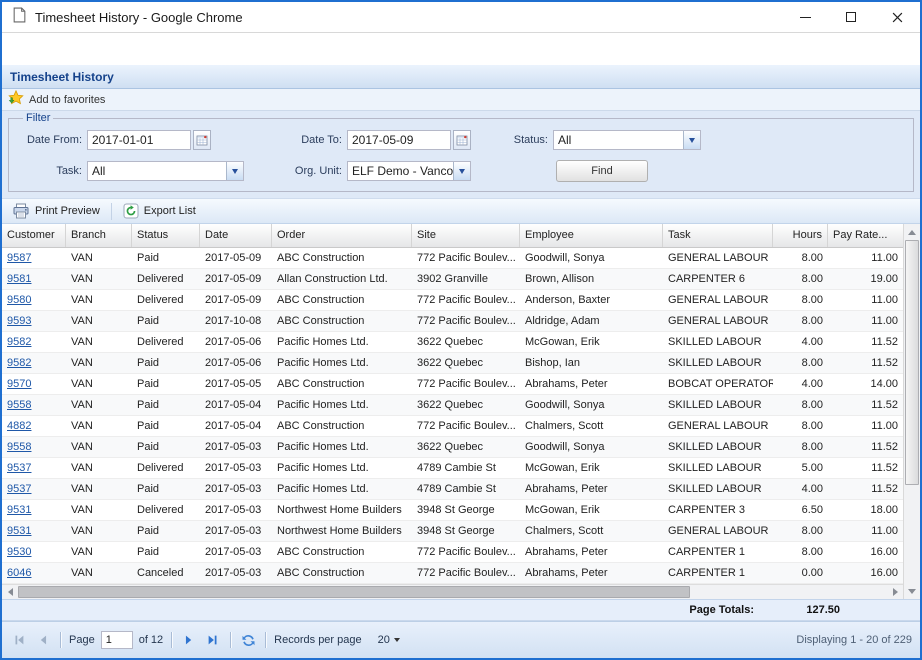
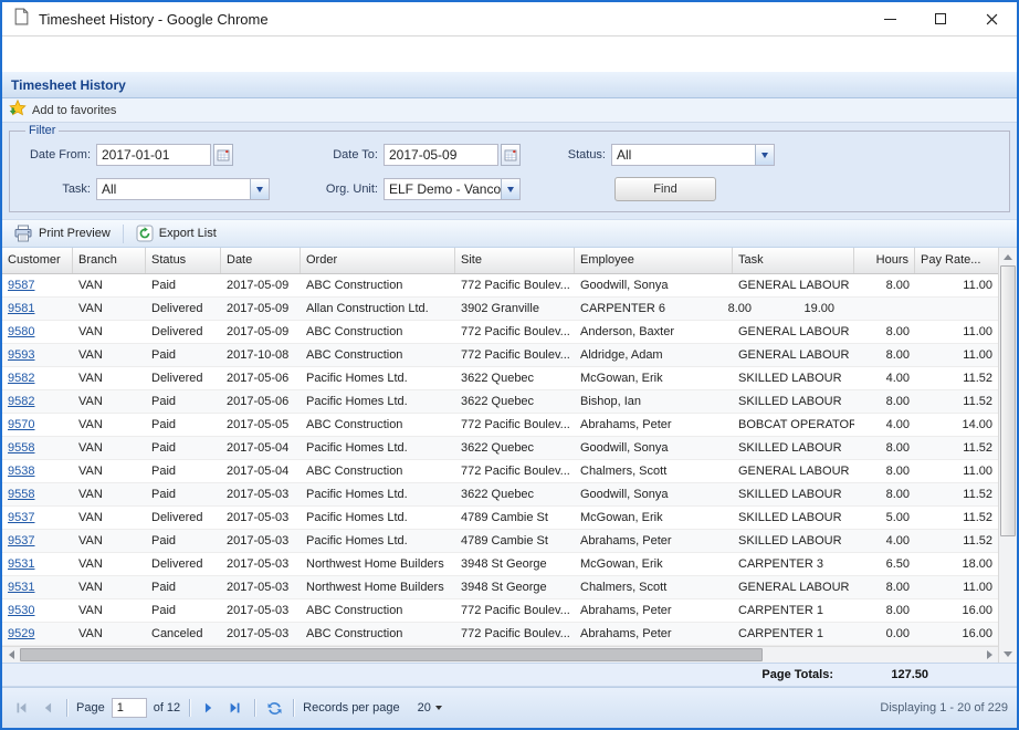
  Timesheet History - Google Chrome
  Timesheet History
  Add to favorites
  Filter
  Date From:
  2017-01-01
  Date To:
  2017-05-09
  Status:
  All
  Task:
  All
  Org. Unit:
  ELF Demo - Vanco
  Find
  Print Preview
  Export List
  Customer
  Branch
  Status
  Date
  Order
  Site
  Employee
  Task
  Hours
  Pay Rate...
  9587
  VAN
  Paid
  2017-05-09
  ABC Construction
  772 Pacific Boulev...
  Goodwill, Sonya
  GENERAL LABOUR
  8.00
  11.00
  9581
  VAN
  Delivered
  2017-05-09
  Allan Construction Ltd.
  3902 Granville
- Brown, Allison
  CARPENTER 6
  8.00
  19.00
  9580
  VAN
  Delivered
  2017-05-09
  ABC Construction
  772 Pacific Boulev...
  Anderson, Baxter
  GENERAL LABOUR
  8.00
  11.00
  9593
  VAN
  Paid
  2017-10-08
  ABC Construction
  772 Pacific Boulev...
  Aldridge, Adam
  GENERAL LABOUR
  8.00
  11.00
  9582
  VAN
  Delivered
  2017-05-06
  Pacific Homes Ltd.
  3622 Quebec
  McGowan, Erik
  SKILLED LABOUR
  4.00
  11.52
  9582
  VAN
  Paid
  2017-05-06
  Pacific Homes Ltd.
  3622 Quebec
  Bishop, Ian
  SKILLED LABOUR
  8.00
  11.52
  9570
  VAN
  Paid
  2017-05-05
  ABC Construction
  772 Pacific Boulev...
  Abrahams, Peter
  BOBCAT OPERATOR
  4.00
  14.00
  9558
  VAN
  Paid
  2017-05-04
  Pacific Homes Ltd.
  3622 Quebec
  Goodwill, Sonya
  SKILLED LABOUR
  8.00
  11.52
- 4882
+ 9538
  VAN
  Paid
  2017-05-04
  ABC Construction
  772 Pacific Boulev...
  Chalmers, Scott
  GENERAL LABOUR
  8.00
  11.00
  9558
  VAN
  Paid
  2017-05-03
  Pacific Homes Ltd.
  3622 Quebec
  Goodwill, Sonya
  SKILLED LABOUR
  8.00
  11.52
  9537
  VAN
  Delivered
  2017-05-03
  Pacific Homes Ltd.
  4789 Cambie St
  McGowan, Erik
  SKILLED LABOUR
  5.00
  11.52
  9537
  VAN
  Paid
  2017-05-03
  Pacific Homes Ltd.
  4789 Cambie St
  Abrahams, Peter
  SKILLED LABOUR
  4.00
  11.52
  9531
  VAN
  Delivered
  2017-05-03
  Northwest Home Builders
  3948 St George
  McGowan, Erik
  CARPENTER 3
  6.50
  18.00
  9531
  VAN
  Paid
  2017-05-03
  Northwest Home Builders
  3948 St George
  Chalmers, Scott
  GENERAL LABOUR
  8.00
  11.00
  9530
  VAN
  Paid
  2017-05-03
  ABC Construction
  772 Pacific Boulev...
  Abrahams, Peter
  CARPENTER 1
  8.00
  16.00
- 6046
+ 9529
  VAN
  Canceled
  2017-05-03
  ABC Construction
  772 Pacific Boulev...
  Abrahams, Peter
  CARPENTER 1
  0.00
  16.00
  Page Totals:
  127.50
  Page
  1
  of 12
  Records per page
  20
  Displaying 1 - 20 of 229
